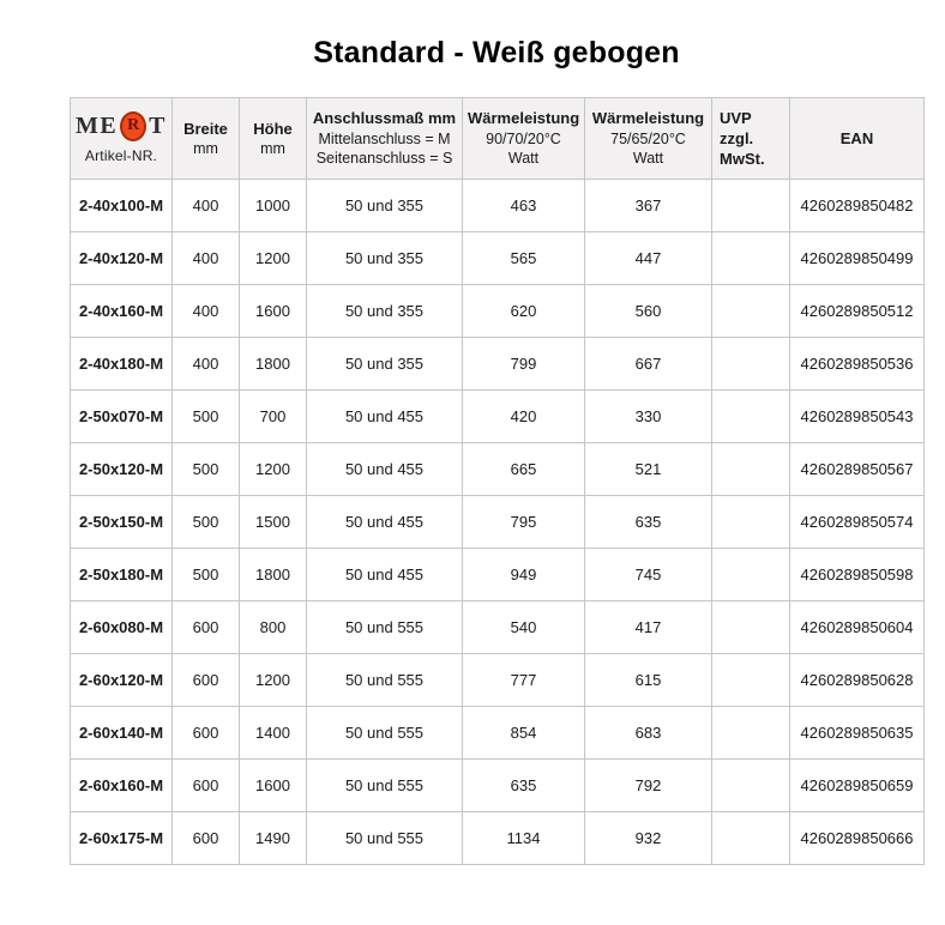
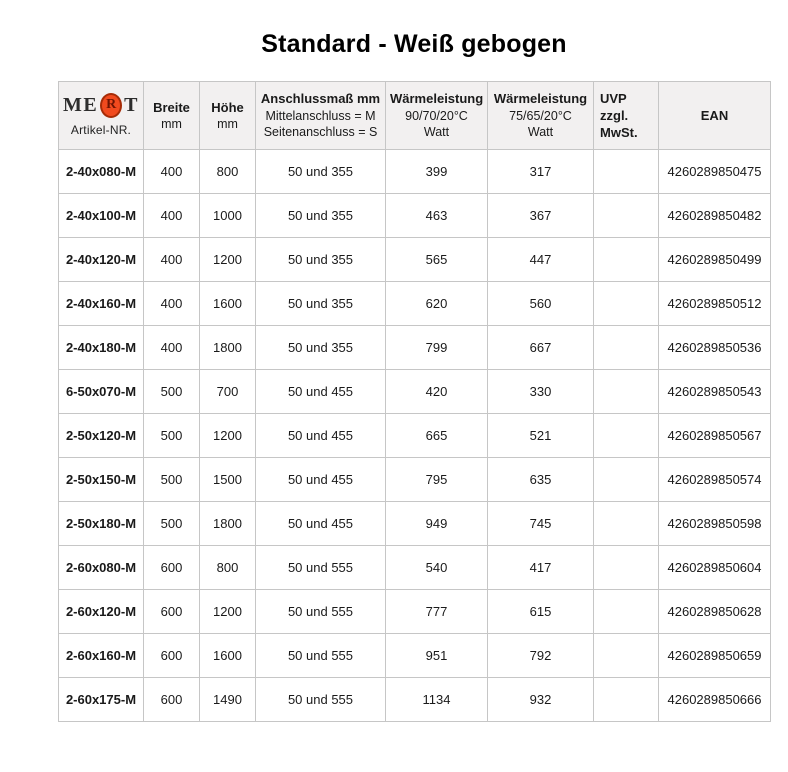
  Standard - Weiß gebogen
  ME R T Artikel-NR.	Breite mm	Höhe mm	Anschlussmaß mm Mittelanschluss = M Seitenanschluss = S	Wärmeleistung 90/70/20°C Watt	Wärmeleistung 75/65/20°C Watt	UVP zzgl. MwSt.	EAN
+ 2-40x080-M	400	800	50 und 355	399	317		4260289850475
  2-40x100-M	400	1000	50 und 355	463	367		4260289850482
  2-40x120-M	400	1200	50 und 355	565	447		4260289850499
  2-40x160-M	400	1600	50 und 355	620	560		4260289850512
  2-40x180-M	400	1800	50 und 355	799	667		4260289850536
- 2-50x070-M	500	700	50 und 455	420	330		4260289850543
+ 6-50x070-M	500	700	50 und 455	420	330		4260289850543
  2-50x120-M	500	1200	50 und 455	665	521		4260289850567
  2-50x150-M	500	1500	50 und 455	795	635		4260289850574
  2-50x180-M	500	1800	50 und 455	949	745		4260289850598
  2-60x080-M	600	800	50 und 555	540	417		4260289850604
  2-60x120-M	600	1200	50 und 555	777	615		4260289850628
- 2-60x140-M	600	1400	50 und 555	854	683		4260289850635
- 2-60x160-M	600	1600	50 und 555	635	792		4260289850659
+ 2-60x160-M	600	1600	50 und 555	951	792		4260289850659
  2-60x175-M	600	1490	50 und 555	1134	932		4260289850666
